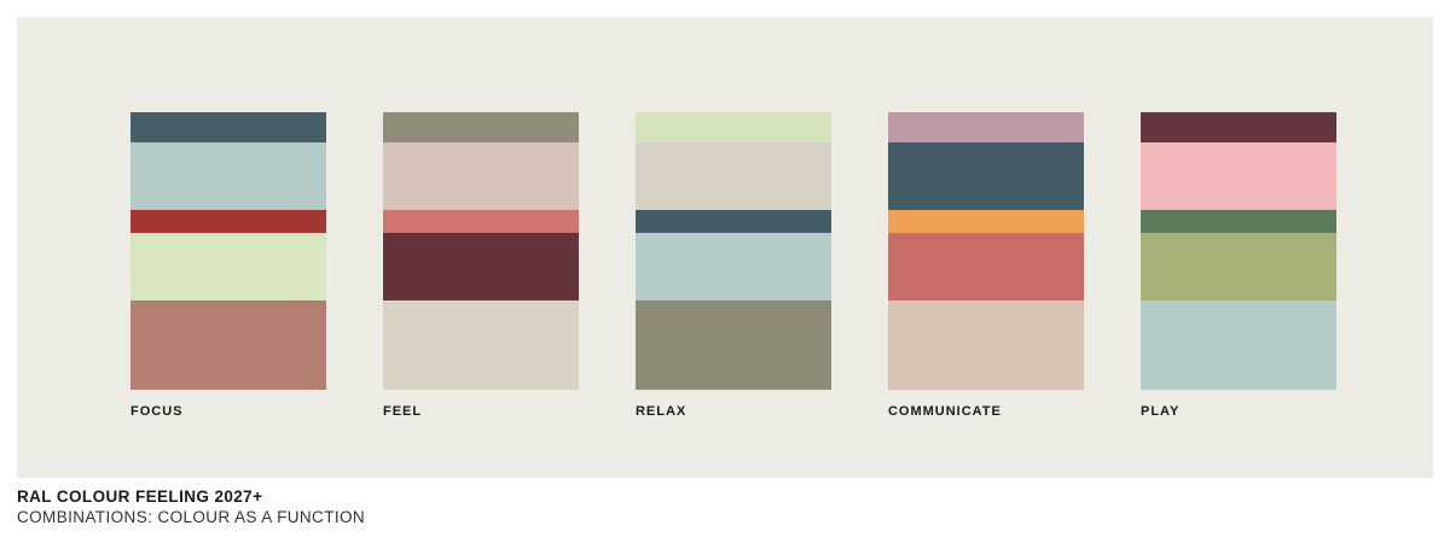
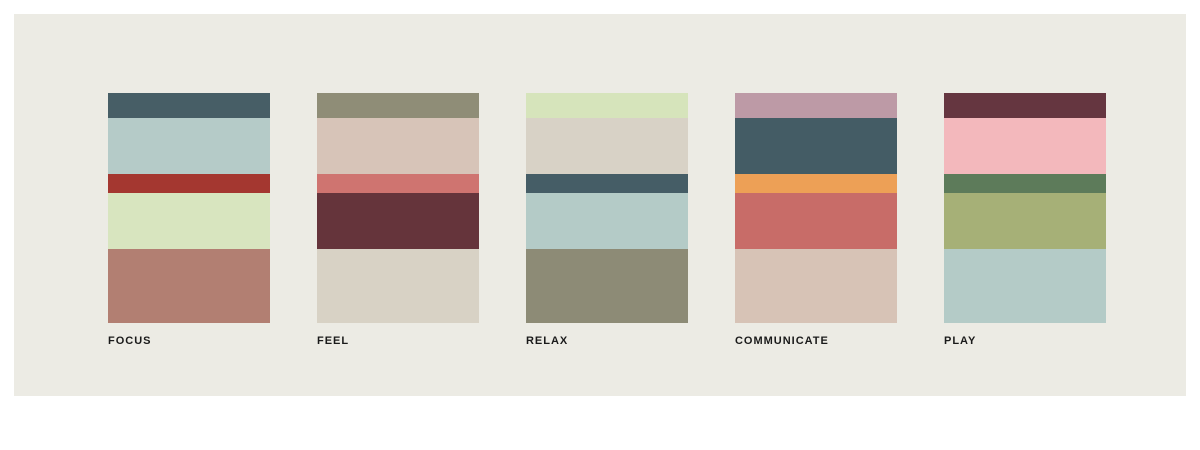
  FOCUS
  FEEL
  RELAX
  COMMUNICATE
  PLAY
- RAL COLOUR FEELING 2027+
- COMBINATIONS: COLOUR AS A FUNCTION
